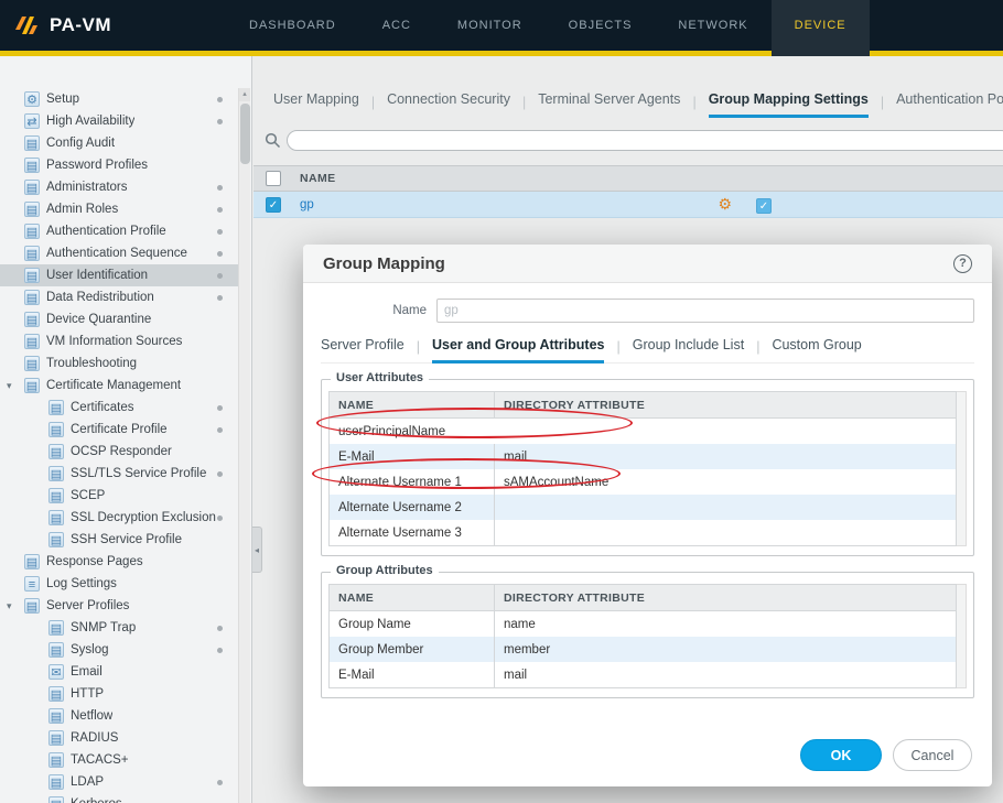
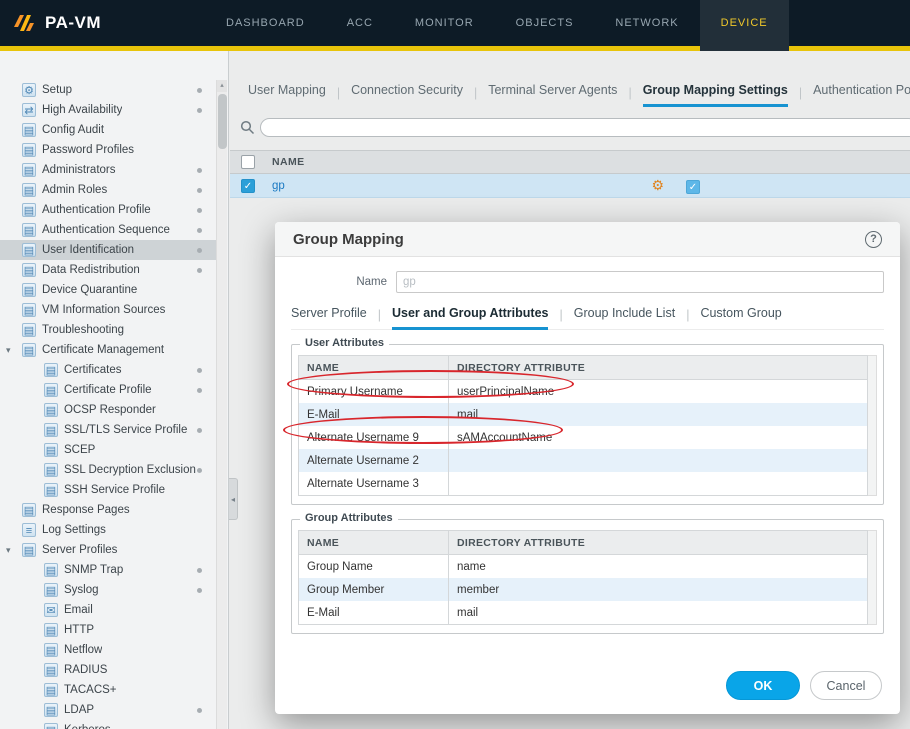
  PA-VM
  DASHBOARD
  ACC
  MONITOR
  OBJECTS
  NETWORK
  DEVICE
  ⚙
  Setup
  ⇄
  High Availability
  ▤
  Config Audit
  ▤
  Password Profiles
  ▤
  Administrators
  ▤
  Admin Roles
  ▤
  Authentication Profile
  ▤
  Authentication Sequence
  ▤
  User Identification
  ▤
  Data Redistribution
  ▤
  Device Quarantine
  ▤
  VM Information Sources
  ▤
  Troubleshooting
  ▾
  ▤
  Certificate Management
  ▤
  Certificates
  ▤
  Certificate Profile
  ▤
  OCSP Responder
  ▤
  SSL/TLS Service Profile
  ▤
  SCEP
  ▤
  SSL Decryption Exclusion
  ▤
  SSH Service Profile
  ▤
  Response Pages
  ≡
  Log Settings
  ▾
  ▤
  Server Profiles
  ▤
  SNMP Trap
  ▤
  Syslog
  ✉
  Email
  ▤
  HTTP
  ▤
  Netflow
  ▤
  RADIUS
  ▤
  TACACS+
  ▤
  LDAP
  ◂
  User Mapping
  |
  Connection Security
  |
  Terminal Server Agents
  |
  Group Mapping Settings
  |
  Authentication Po
  NAME
  ✓
  gp
  ⚙
  ✓
  Group Mapping
  ?
  Name
  gp
  Server Profile
  |
  User and Group Attributes
  |
  Group Include List
  |
  Custom Group
  User Attributes
  NAME
  DIRECTORY ATTRIBUTE
+ Primary Username
  userPrincipalName
  E-Mail
  mail
- Alternate Username 1
+ Alternate Username 9
  sAMAccountName
  Alternate Username 2
  Alternate Username 3
  Group Attributes
  NAME
  DIRECTORY ATTRIBUTE
  Group Name
  name
  Group Member
  member
  E-Mail
  mail
  OK
  Cancel
